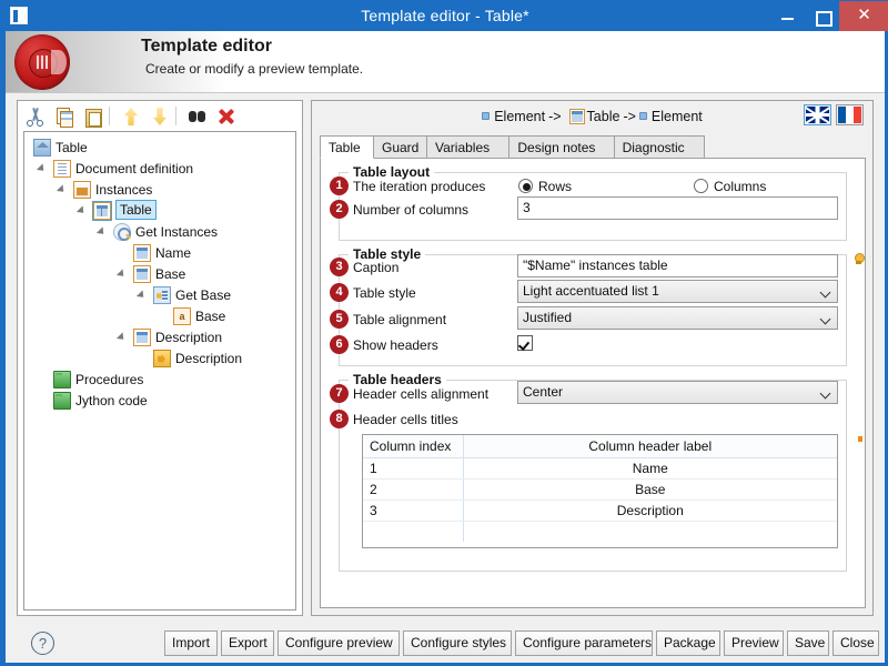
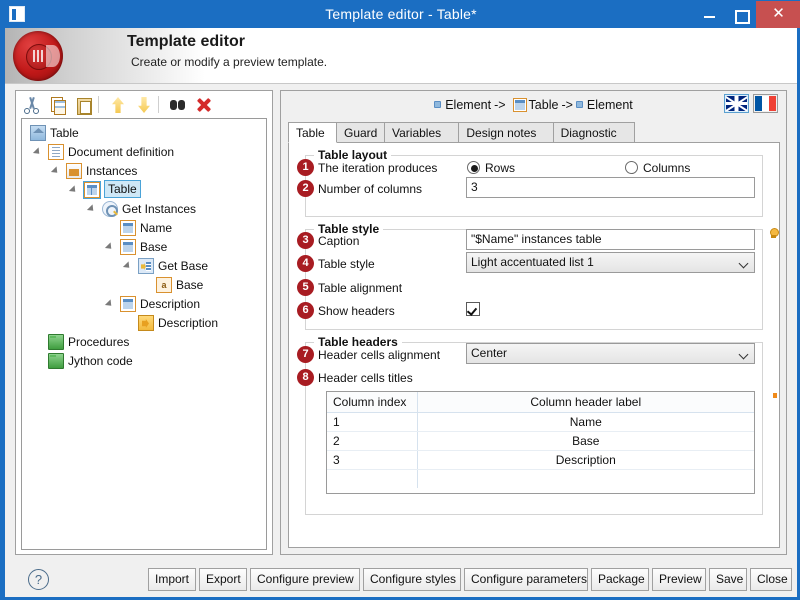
  Template editor - Table*
  ✕
  Template editor
  Create or modify a preview template.
  Table
  Document definition
  Instances
  Table
  Get Instances
  Name
  Base
  Get Base
  a
  Base
  Description
  Description
  Procedures
  Jython code
  Element -> Table -> Element
  Table
  Guard
  Variables
  Design notes
  Diagnostic
  Table layout
  1
  The iteration produces
  Rows
  Columns
  2
  Number of columns
  3
  Table style
  3
  Caption
  "$Name" instances table
  4
  Table style
  Light accentuated list 1
  5
  Table alignment
- Justified
  6
  Show headers
  Table headers
  7
  Header cells alignment
  Center
  8
  Header cells titles
  Column index	Column header label
  1	Name
  2	Base
  3	Description
  ?
  Import
  Export
  Configure preview
  Configure styles
  Configure parameters
  Package
  Preview
  Save
  Close
